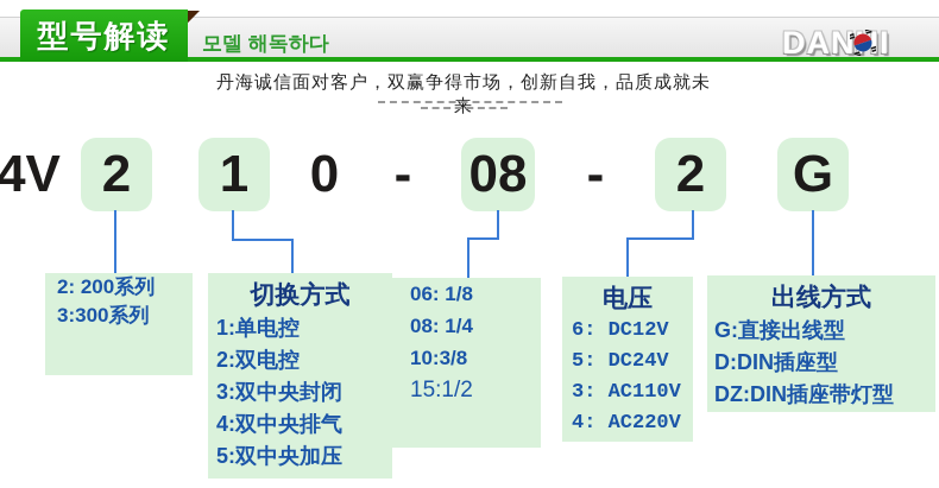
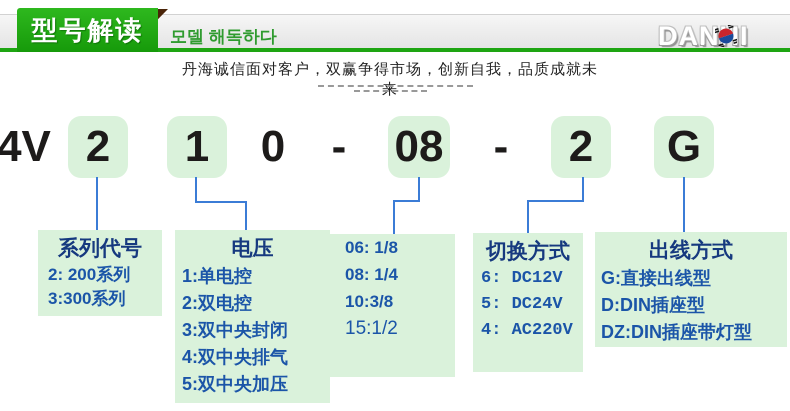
  型号解读
  모델 해독하다
  DAN I
  丹海诚信面对客户，双赢争得市场，创新自我，品质成就未来
  4V
  2
  1
  0
  -
  08
  -
  2
  G
+ 系列代号
  2: 200系列
  3:300系列
- 切换方式
+ 电压
  1:单电控
  2:双电控
  3:双中央封闭
  4:双中央排气
  5:双中央加压
  06: 1/8
  08: 1/4
  10:3/8
  15:1/2
- 电压
+ 切换方式
  6: DC12V
  5: DC24V
- 3: AC110V
  4: AC220V
  出线方式
  G:直接出线型
  D:DIN插座型
  DZ:DIN插座带灯型
